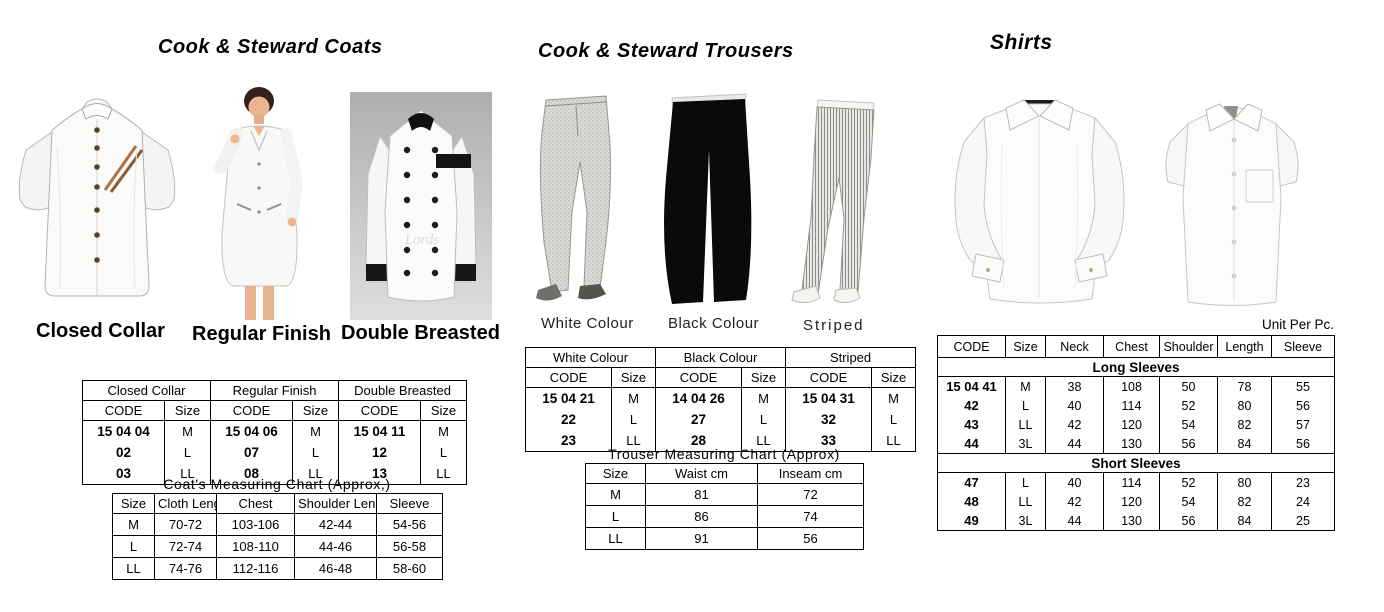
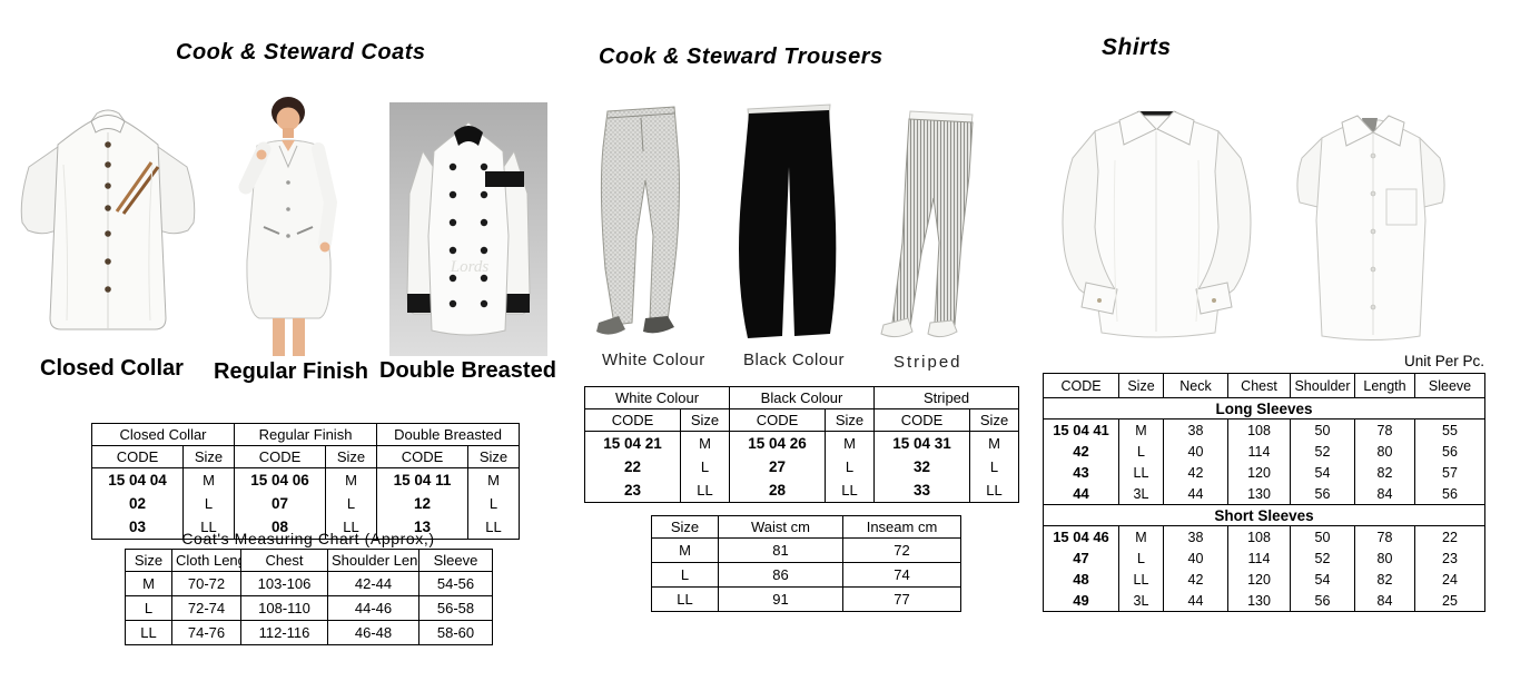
  Cook & Steward Coats
  Lords
  Closed Collar
  Regular Finish
  Double Breasted
  Closed Collar	Regular Finish	Double Breasted
  CODE	Size	CODE	Size	CODE	Size
  15 04 04	M	15 04 06	M	15 04 11	M
  02	L	07	L	12	L
  03	LL	08	LL	13	LL
  Coat's Measuring Chart (Approx,)
  Size	Cloth Len	Chest	Shoulder Len	Sleeve
  M	70-72	103-106	42-44	54-56
  L	72-74	108-110	44-46	56-58
  LL	74-76	112-116	46-48	58-60
  Cook & Steward Trousers
  White Colour
  Black Colour
  Striped
  White Colour	Black Colour	Striped
  CODE	Size	CODE	Size	CODE	Size
- 15 04 21	M	14 04 26	M	15 04 31	M
+ 15 04 21	M	15 04 26	M	15 04 31	M
  22	L	27	L	32	L
  23	LL	28	LL	33	LL
- Trouser Measuring Chart (Approx)
  Size	Waist cm	Inseam cm
  M	81	72
  L	86	74
- LL	91	56
+ LL	91	77
  Shirts
  Unit Per Pc.
  CODE	Size	Neck	Chest	Shoulder	Length	Sleeve
  Long Sleeves
  15 04 41	M	38	108	50	78	55
  42	L	40	114	52	80	56
  43	LL	42	120	54	82	57
  44	3L	44	130	56	84	56
  Short Sleeves
+ 15 04 46	M	38	108	50	78	22
  47	L	40	114	52	80	23
  48	LL	42	120	54	82	24
  49	3L	44	130	56	84	25
